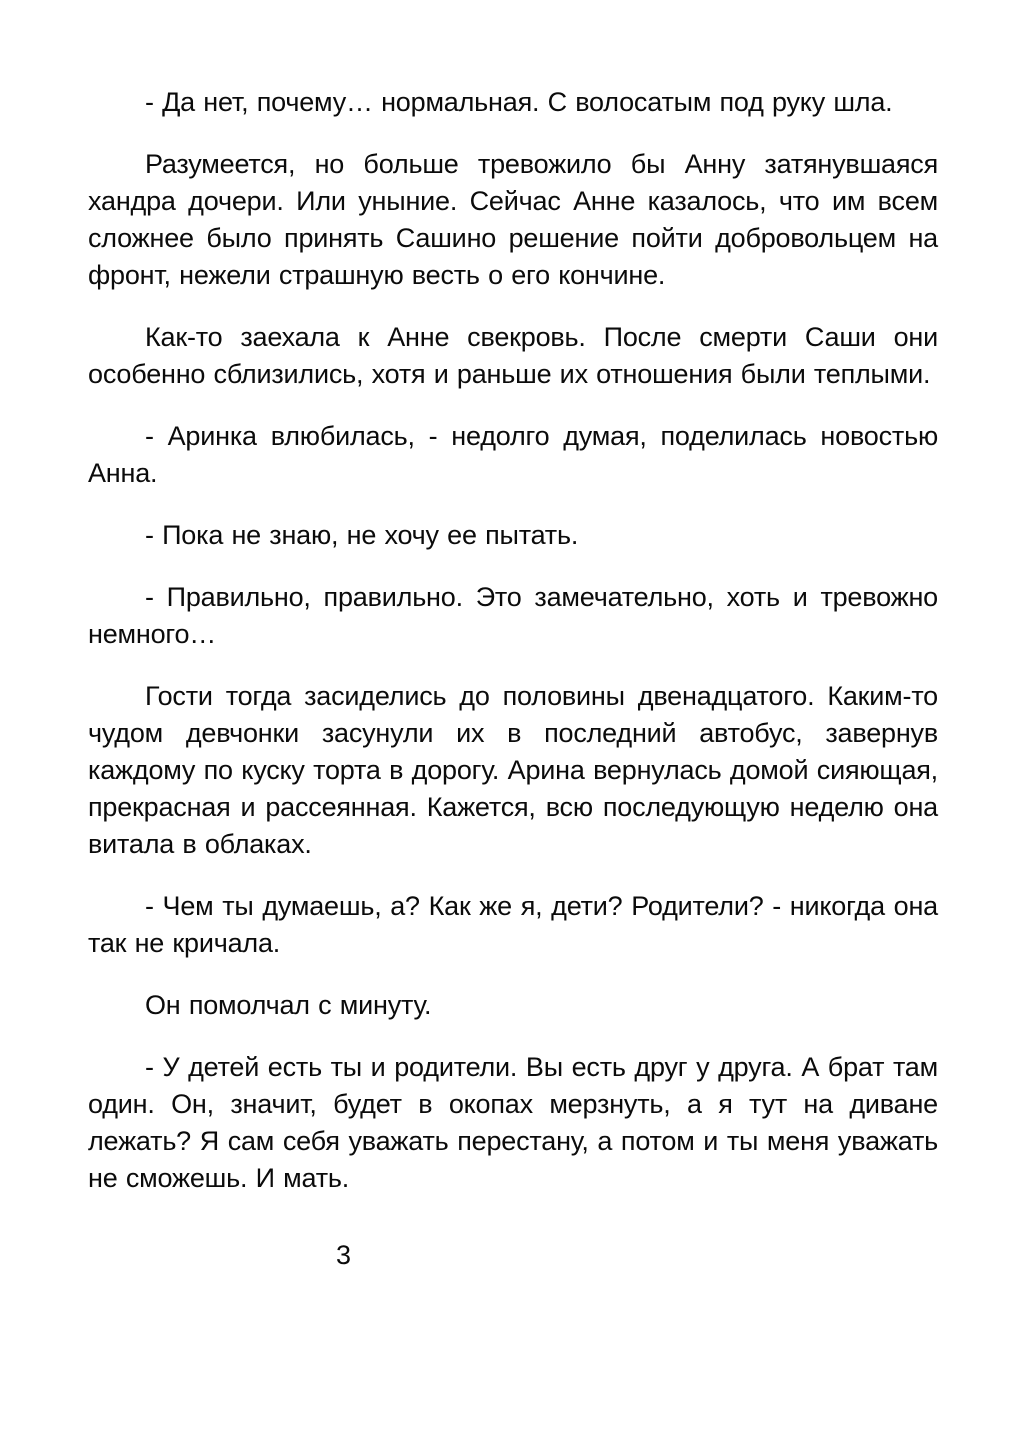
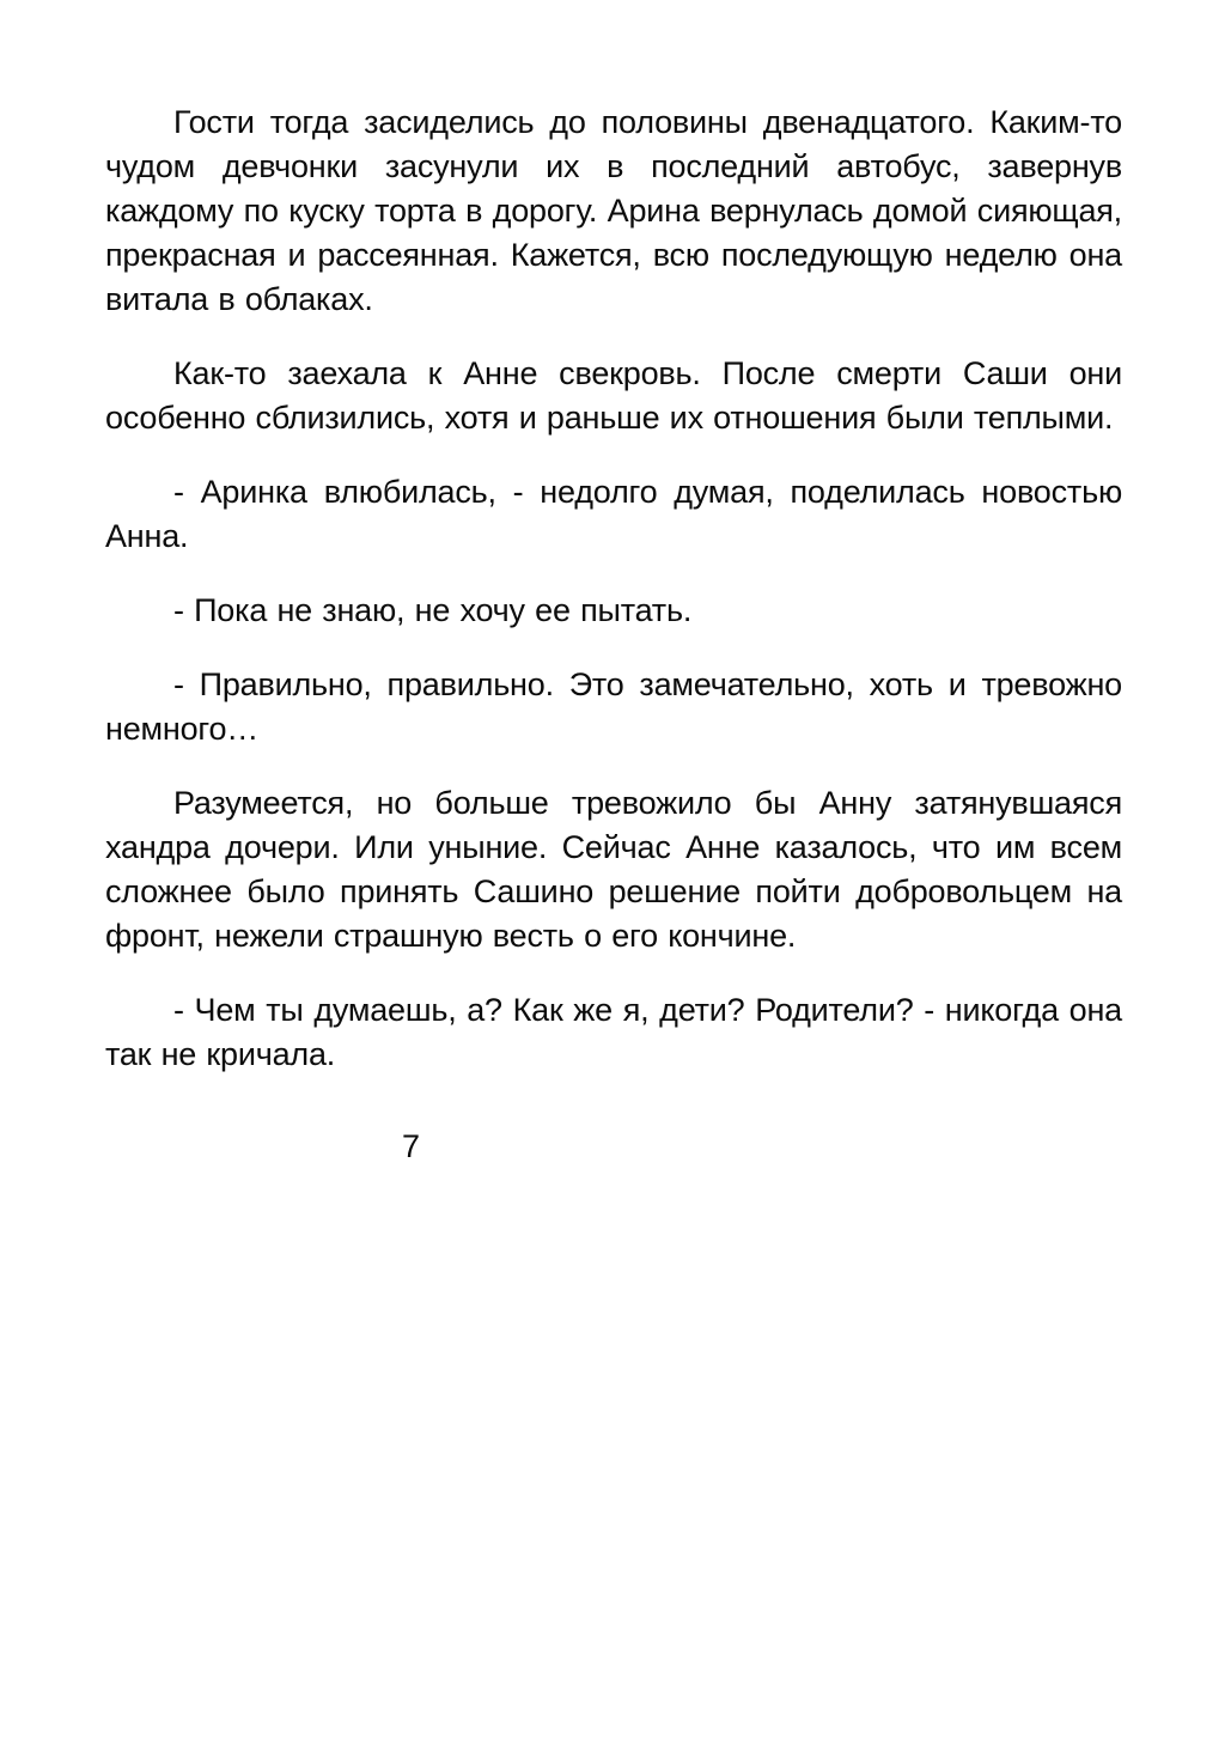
- - Да нет, почему… нормальная. С волосатым под руку шла.
- Разумеется, но больше тревожило бы Анну затянувшаяся хандра дочери. Или уныние. Сейчас Анне казалось, что им всем сложнее было принять Сашино решение пойти добровольцем на фронт, нежели страшную весть о его кончине.
+ Гости тогда засиделись до половины двенадцатого. Каким-то чудом девчонки засунули их в последний автобус, завернув каждому по куску торта в дорогу. Арина вернулась домой сияющая, прекрасная и рассеянная. Кажется, всю последующую неделю она витала в облаках.
  Как-то заехала к Анне свекровь. После смерти Саши они особенно сблизились, хотя и раньше их отношения были теплыми.
  - Аринка влюбилась, - недолго думая, поделилась новостью Анна.
  - Пока не знаю, не хочу ее пытать.
  - Правильно, правильно. Это замечательно, хоть и тревожно немного…
- Гости тогда засиделись до половины двенадцатого. Каким-то чудом девчонки засунули их в последний автобус, завернув каждому по куску торта в дорогу. Арина вернулась домой сияющая, прекрасная и рассеянная. Кажется, всю последующую неделю она витала в облаках.
+ Разумеется, но больше тревожило бы Анну затянувшаяся хандра дочери. Или уныние. Сейчас Анне казалось, что им всем сложнее было принять Сашино решение пойти добровольцем на фронт, нежели страшную весть о его кончине.
  - Чем ты думаешь, а? Как же я, дети? Родители? - никогда она так не кричала.
- Он помолчал с минуту.
- - У детей есть ты и родители. Вы есть друг у друга. А брат там один. Он, значит, будет в окопах мерзнуть, а я тут на диване лежать? Я сам себя уважать перестану, а потом и ты меня уважать не сможешь. И мать.
- 3
+ 7
